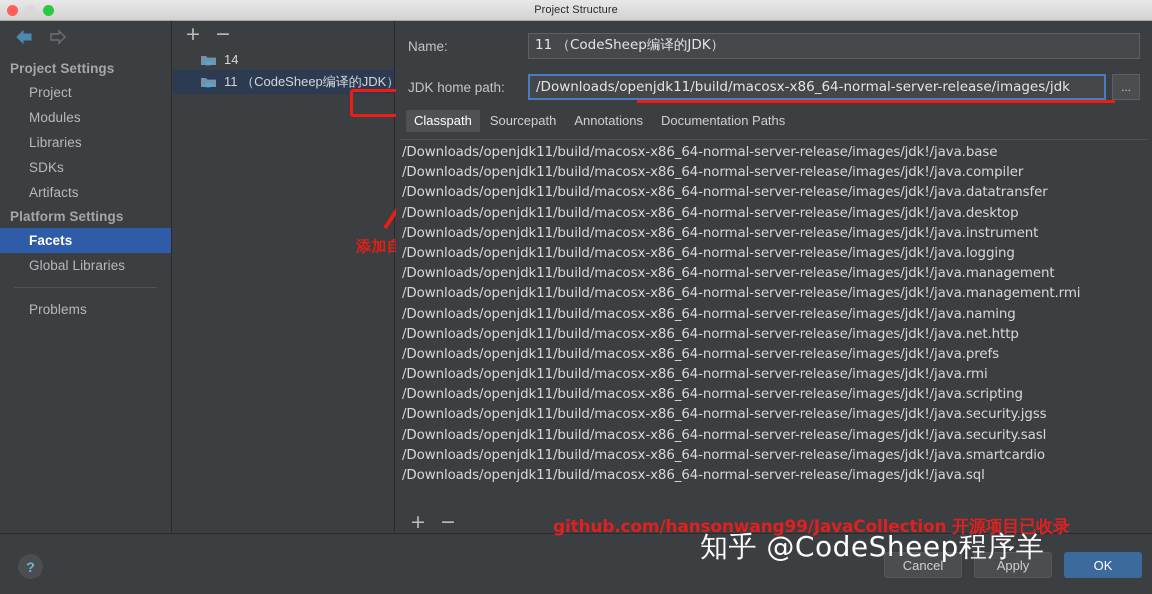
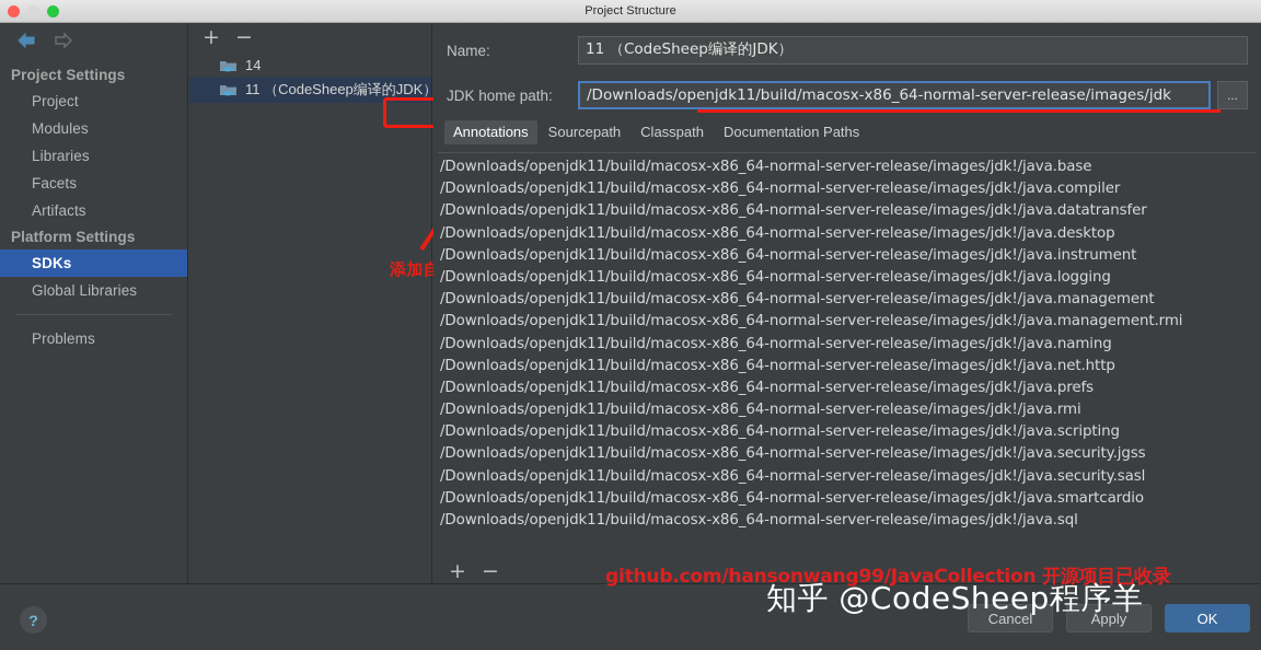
  Project Structure
  Project Settings
  Project
  Modules
  Libraries
- SDKs
+ Facets
  Artifacts
  Platform Settings
- Facets
+ SDKs
  Global Libraries
  Problems
  +
  −
  14
  11 （CodeSheep编译的JDK）
  Name:
  11 （CodeSheep编译的JDK）
  JDK home path:
  /Downloads/openjdk11/build/macosx-x86_64-normal-server-release/images/jdk
  ...
- Classpath
+ Annotations
  Sourcepath
- Annotations
+ Classpath
  Documentation Paths
  /Downloads/openjdk11/build/macosx-x86_64-normal-server-release/images/jdk!/java.base
  /Downloads/openjdk11/build/macosx-x86_64-normal-server-release/images/jdk!/java.compiler
  /Downloads/openjdk11/build/macosx-x86_64-normal-server-release/images/jdk!/java.datatransfer
  /Downloads/openjdk11/build/macosx-x86_64-normal-server-release/images/jdk!/java.desktop
  /Downloads/openjdk11/build/macosx-x86_64-normal-server-release/images/jdk!/java.instrument
  /Downloads/openjdk11/build/macosx-x86_64-normal-server-release/images/jdk!/java.logging
  /Downloads/openjdk11/build/macosx-x86_64-normal-server-release/images/jdk!/java.management
  /Downloads/openjdk11/build/macosx-x86_64-normal-server-release/images/jdk!/java.management.rmi
  /Downloads/openjdk11/build/macosx-x86_64-normal-server-release/images/jdk!/java.naming
  /Downloads/openjdk11/build/macosx-x86_64-normal-server-release/images/jdk!/java.net.http
  /Downloads/openjdk11/build/macosx-x86_64-normal-server-release/images/jdk!/java.prefs
  /Downloads/openjdk11/build/macosx-x86_64-normal-server-release/images/jdk!/java.rmi
  /Downloads/openjdk11/build/macosx-x86_64-normal-server-release/images/jdk!/java.scripting
  /Downloads/openjdk11/build/macosx-x86_64-normal-server-release/images/jdk!/java.security.jgss
  /Downloads/openjdk11/build/macosx-x86_64-normal-server-release/images/jdk!/java.security.sasl
  /Downloads/openjdk11/build/macosx-x86_64-normal-server-release/images/jdk!/java.smartcardio
  /Downloads/openjdk11/build/macosx-x86_64-normal-server-release/images/jdk!/java.sql
  +
  −
  ?
  Cancel
  Apply
  OK
  github.com/hansonwang99/JavaCollection 开源项目已收录
  知乎 @CodeSheep程序羊
